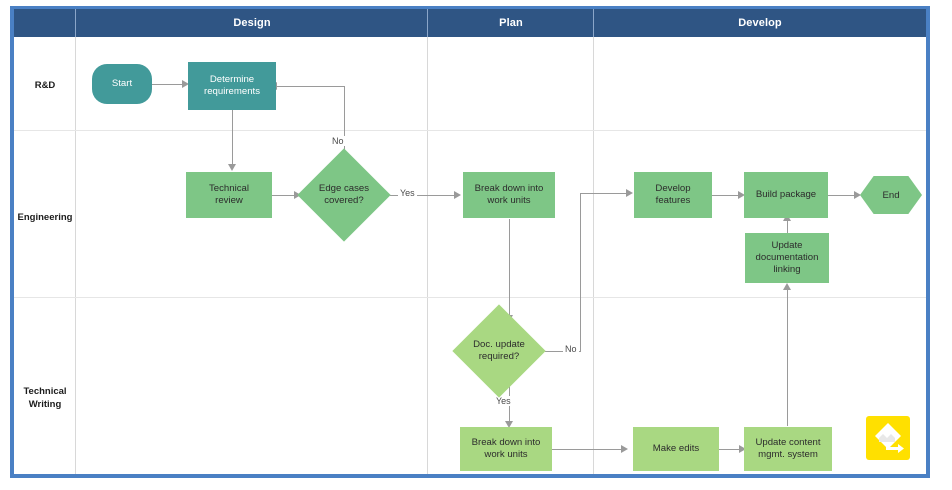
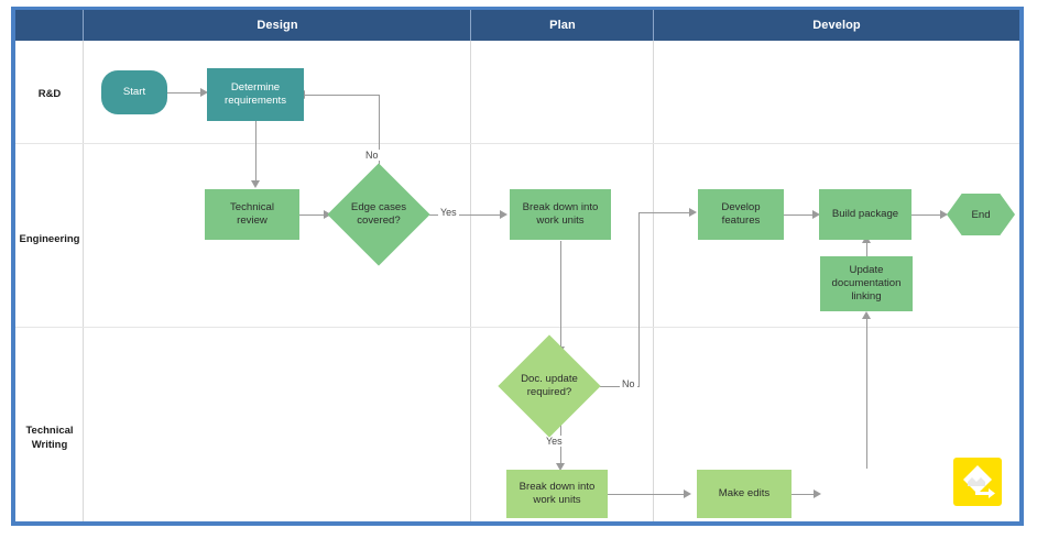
  Design
  Plan
  Develop
  R&D
  Engineering
  Technical
  Writing
  No
  Yes
  No
  Yes
  Start
  Determine
  requirements
  Technical
  review
  Edge cases
  covered?
  Break down into
  work units
  Develop
  features
  Build package
  End
  Update
  documentation
  linking
  Doc. update
  required?
  Break down into
  work units
  Make edits
- Update content
- mgmt. system
